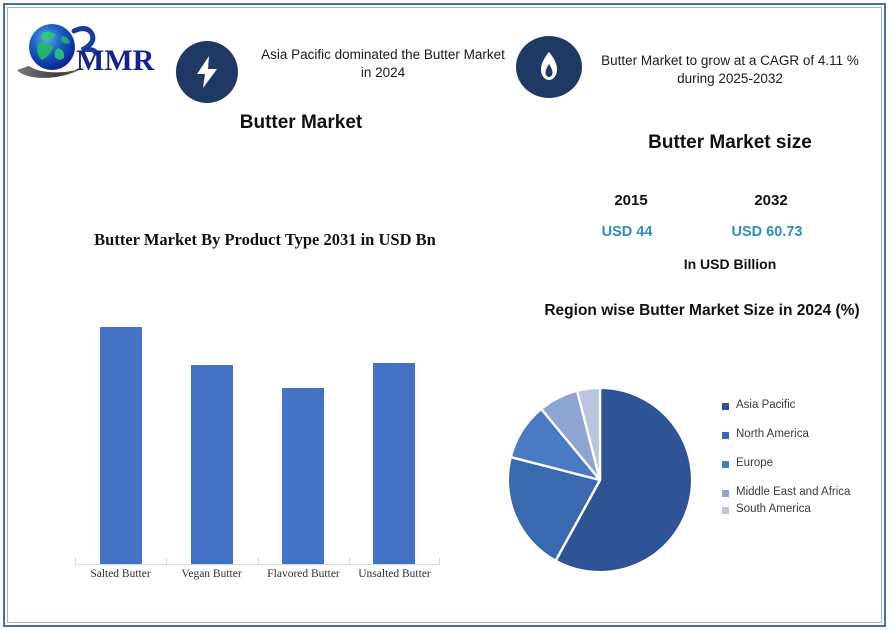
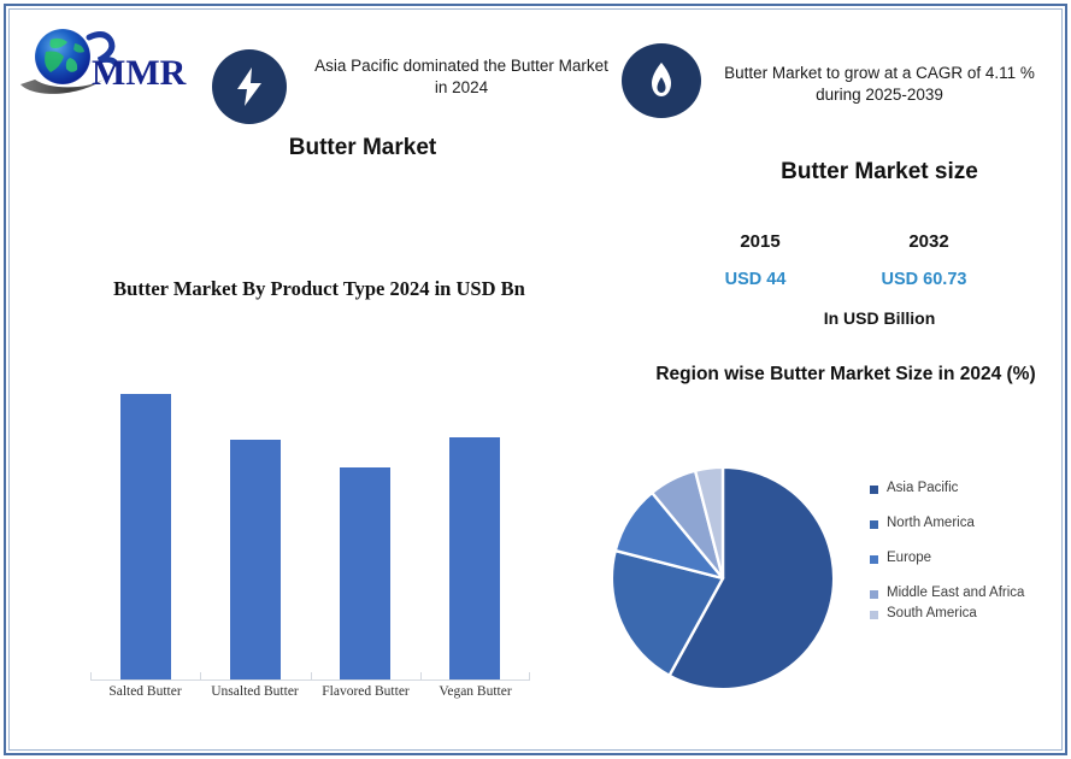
  MMR
  Asia Pacific dominated the Butter Market in 2024
- Butter Market to grow at a CAGR of 4.11 % during 2025-2032
+ Butter Market to grow at a CAGR of 4.11 % during 2025-2039
  Butter Market
  Butter Market size
  2015
  2032
  USD 44
  USD 60.73
  In USD Billion
  Region wise Butter Market Size in 2024 (%)
  Asia Pacific
  North America
  Europe
  Middle East and Africa
  South America
- Butter Market By Product Type 2031 in USD Bn
+ Butter Market By Product Type 2024 in USD Bn
  Salted Butter
- Vegan Butter
+ Unsalted Butter
  Flavored Butter
- Unsalted Butter
+ Vegan Butter
